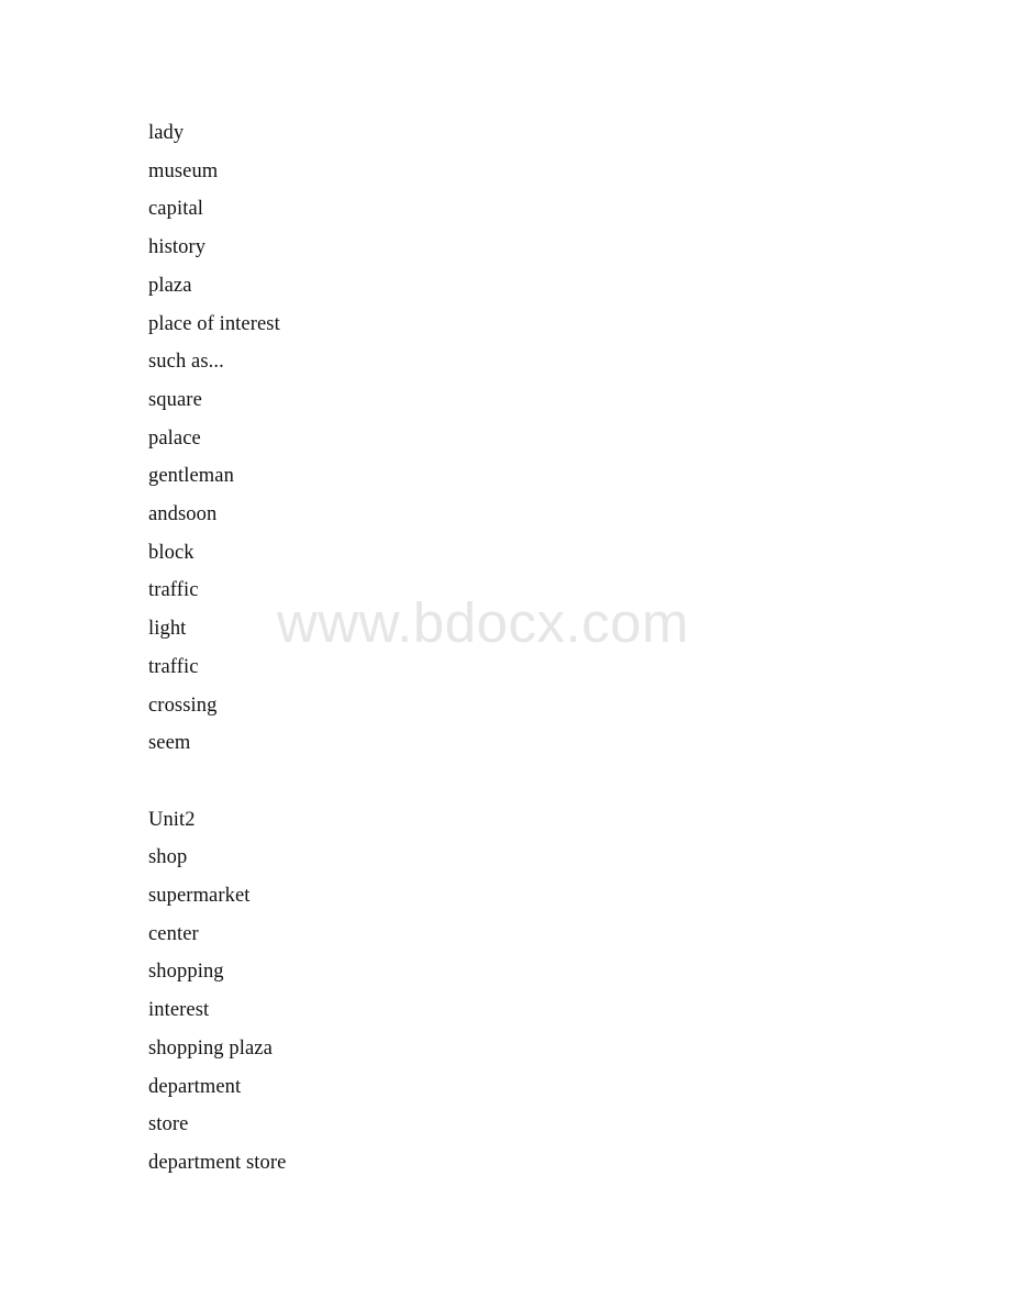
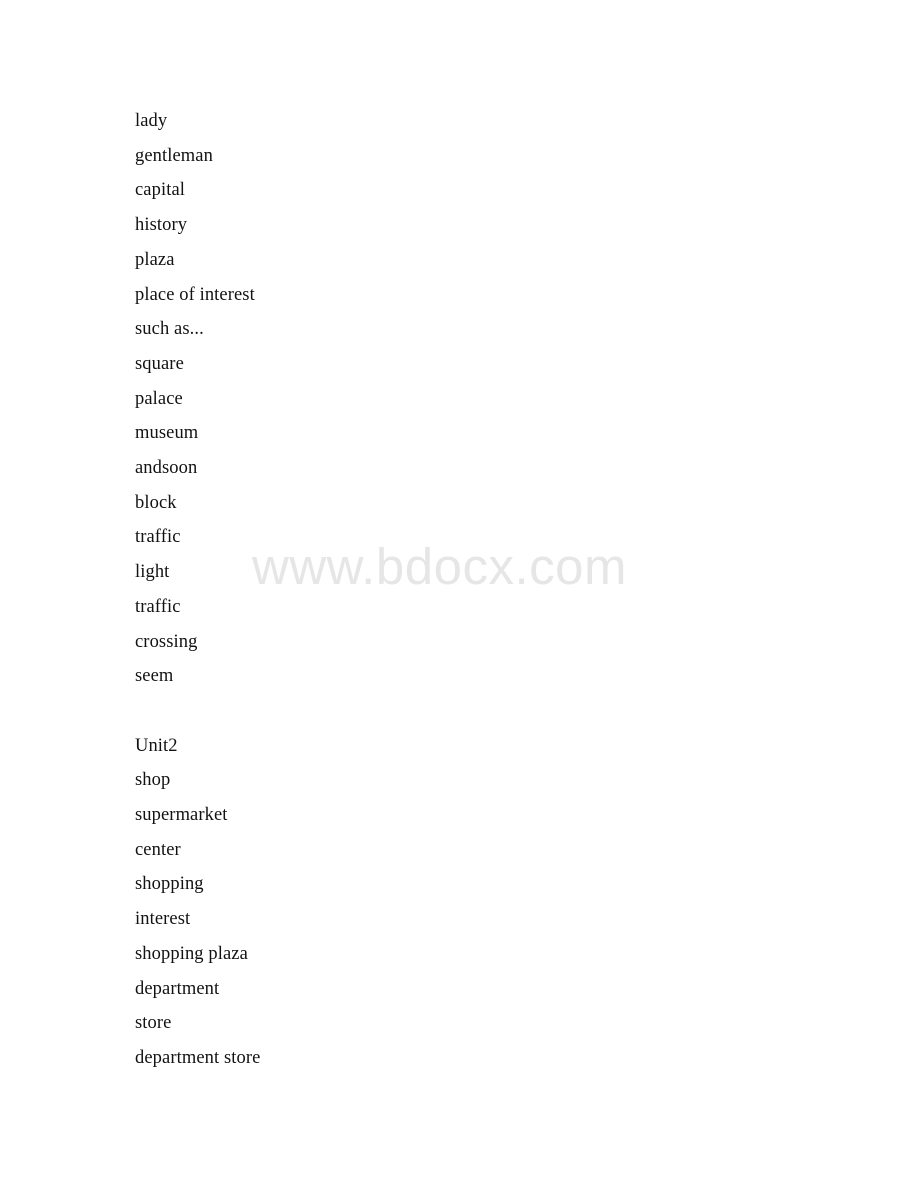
  www.bdocx.com
  lady
- museum
+ gentleman
  capital
  history
  plaza
  place of interest
  such as...
  square
  palace
- gentleman
+ museum
  andsoon
  block
  traffic
  light
  traffic
  crossing
  seem
  Unit2
  shop
  supermarket
  center
  shopping
  interest
  shopping plaza
  department
  store
  department store
